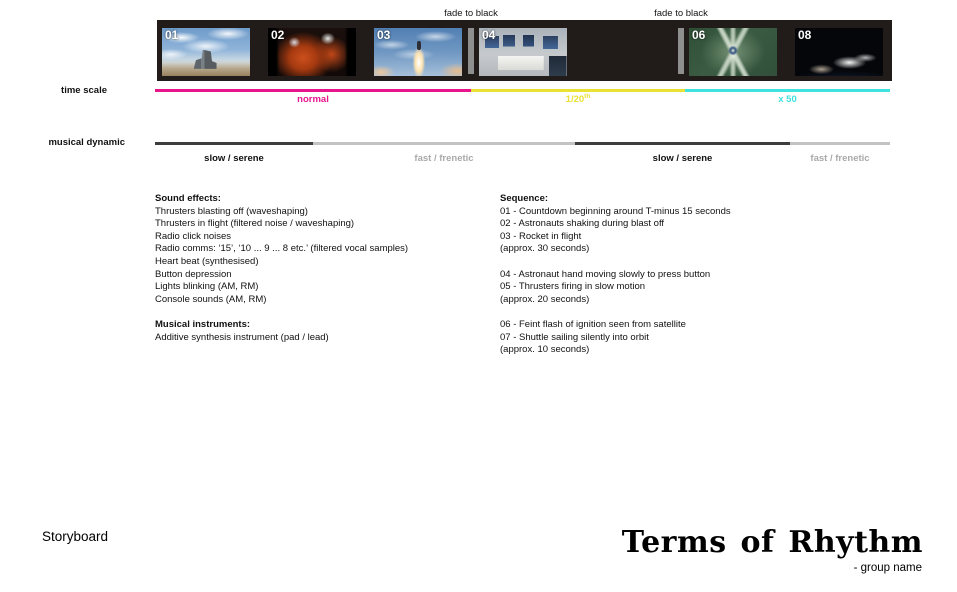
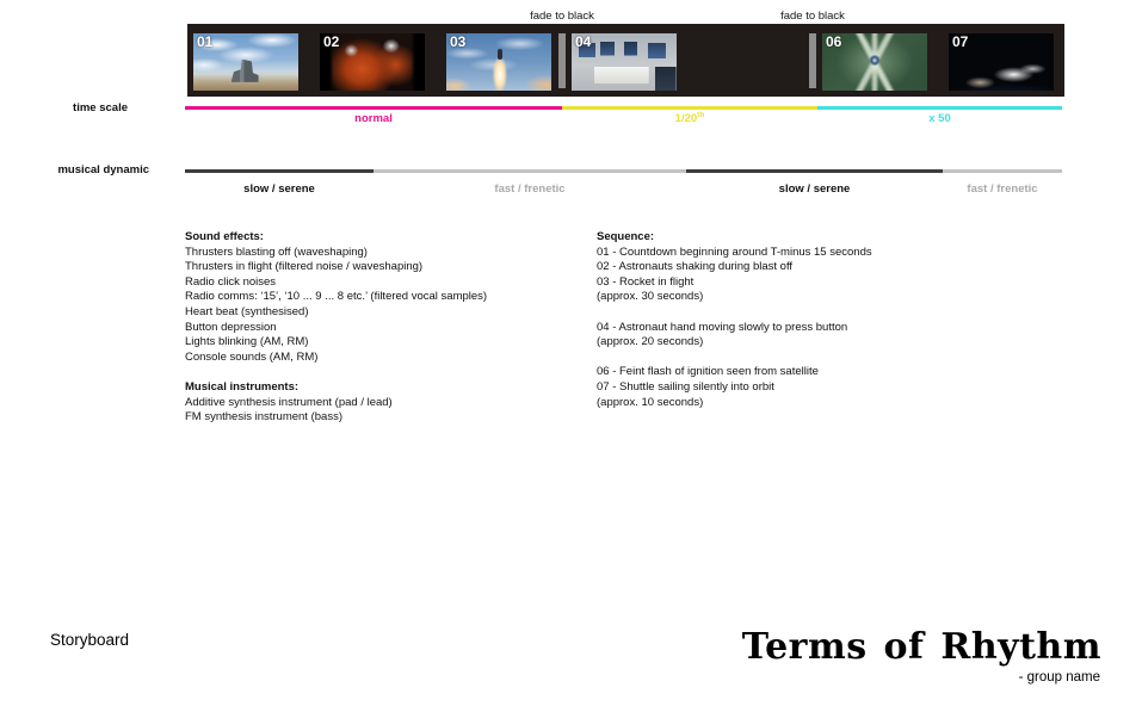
  fade to black
  fade to black
  01
  02
  03
  04
  06
- 08
+ 07
  time scale
  musical dynamic
  normal
  x 50
  slow / serene
  fast / frenetic
  slow / serene
  fast / frenetic
  Sound effects:
  Thrusters blasting off (waveshaping)
  Thrusters in flight (filtered noise / waveshaping)
  Radio click noises
  Radio comms: ‘15’, ‘10 ... 9 ... 8 etc.’ (filtered vocal samples)
  Heart beat (synthesised)
  Button depression
  Lights blinking (AM, RM)
  Console sounds (AM, RM)
  Musical instruments:
  Additive synthesis instrument (pad / lead)
+ FM synthesis instrument (bass)
  Sequence:
  01 - Countdown beginning around T-minus 15 seconds
  02 - Astronauts shaking during blast off
  03 - Rocket in flight
  (approx. 30 seconds)
  04 - Astronaut hand moving slowly to press button
- 05 - Thrusters firing in slow motion
  (approx. 20 seconds)
  06 - Feint flash of ignition seen from satellite
  07 - Shuttle sailing silently into orbit
  (approx. 10 seconds)
  Storyboard
  Terms of Rhythm
  - group name
